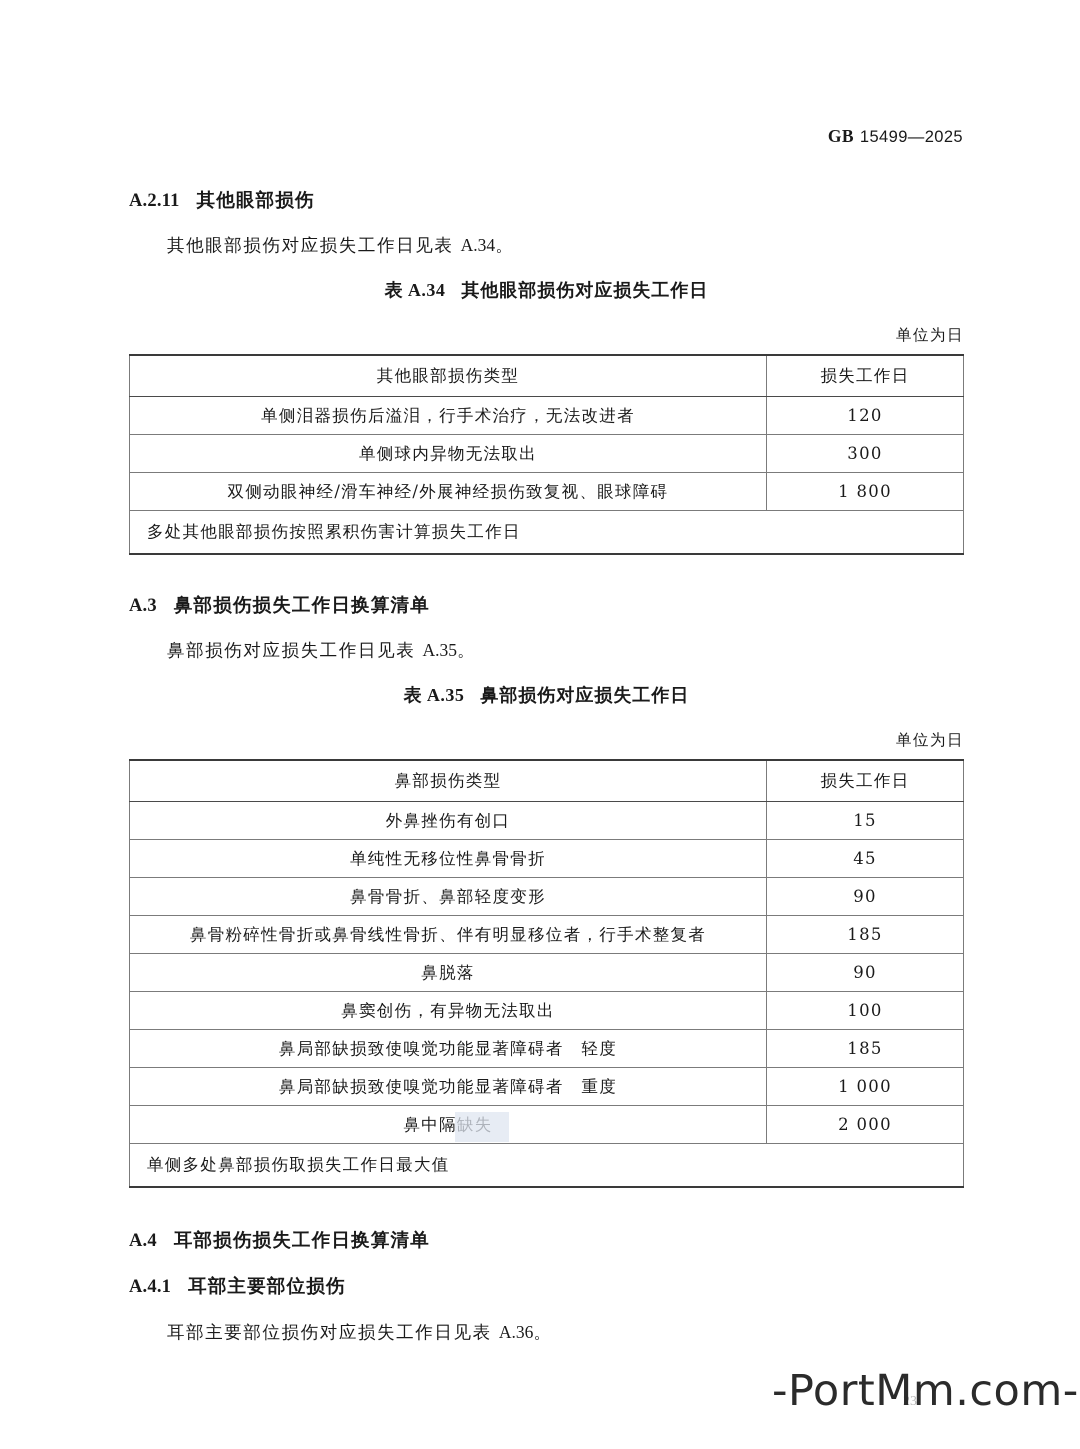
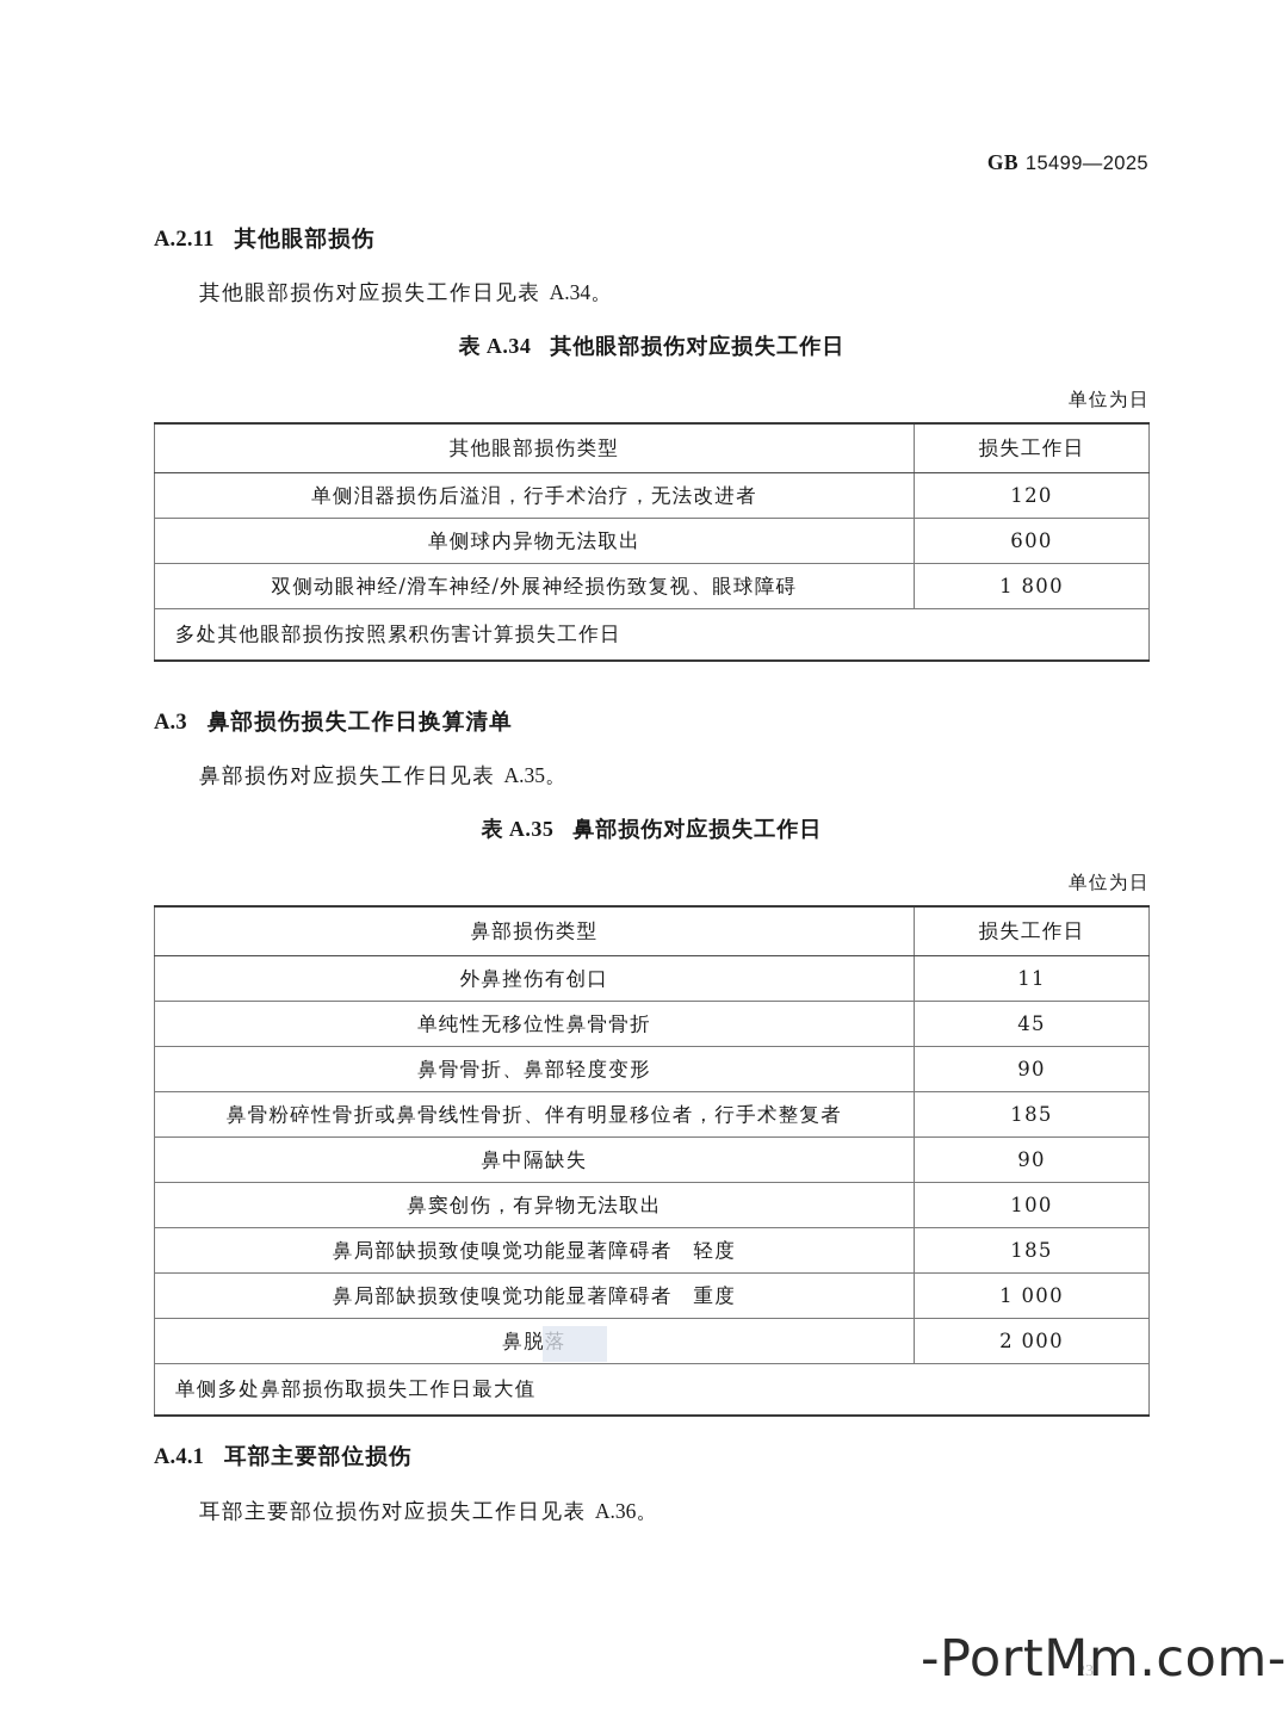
  GB 15499—2025
  A.2.11 其他眼部损伤
  其他眼部损伤对应损失工作日见表 A.34。
  表 A.34 其他眼部损伤对应损失工作日
  单位为日
  其他眼部损伤类型	损失工作日
  单侧泪器损伤后溢泪，行手术治疗，无法改进者	120
- 单侧球内异物无法取出	300
+ 单侧球内异物无法取出	600
  双侧动眼神经/滑车神经/外展神经损伤致复视、眼球障碍	1 800
  多处其他眼部损伤按照累积伤害计算损失工作日
  A.3 鼻部损伤损失工作日换算清单
  鼻部损伤对应损失工作日见表 A.35。
  表 A.35 鼻部损伤对应损失工作日
  单位为日
  鼻部损伤类型	损失工作日
- 外鼻挫伤有创口	15
+ 外鼻挫伤有创口	11
  单纯性无移位性鼻骨骨折	45
  鼻骨骨折、鼻部轻度变形	90
  鼻骨粉碎性骨折或鼻骨线性骨折、伴有明显移位者，行手术整复者	185
- 鼻脱落	90
+ 鼻中隔缺失	90
  鼻窦创伤，有异物无法取出	100
  鼻局部缺损致使嗅觉功能显著障碍者 轻度	185
  鼻局部缺损致使嗅觉功能显著障碍者 重度	1 000
- 鼻中隔缺失	2 000
+ 鼻脱落	2 000
  单侧多处鼻部损伤取损失工作日最大值
- A.4 耳部损伤损失工作日换算清单
  A.4.1 耳部主要部位损伤
  耳部主要部位损伤对应损失工作日见表 A.36。
  23
  -PortMm.com-
